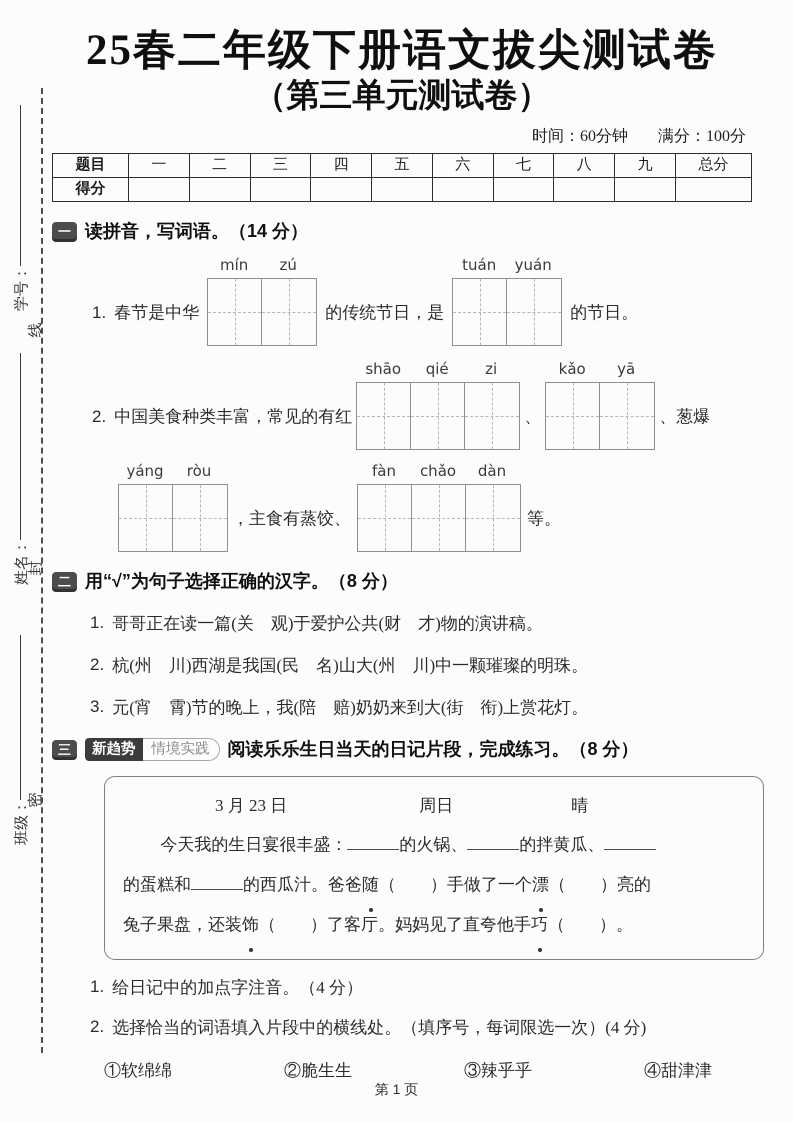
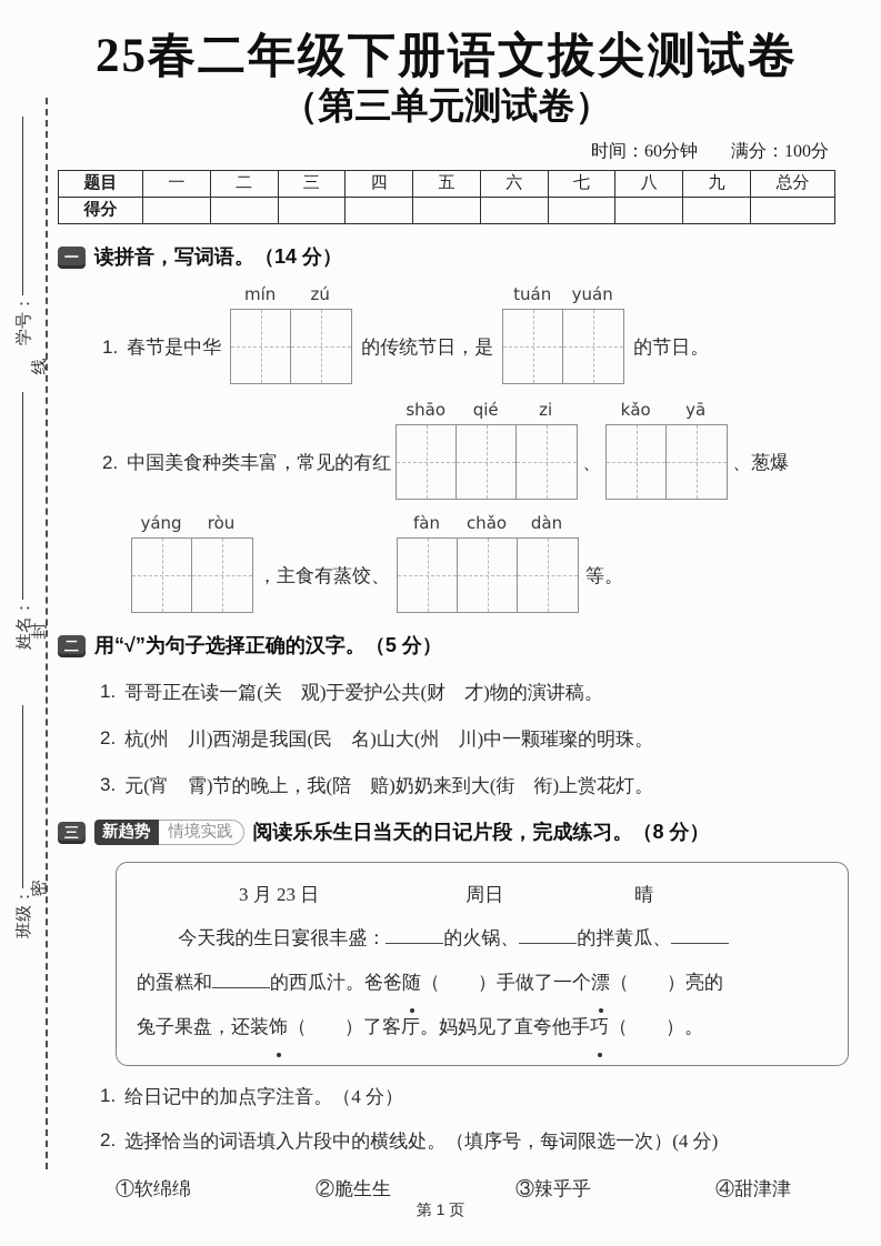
  25春二年级下册语文拔尖测试卷
  （第三单元测试卷）
  时间：60分钟 满分：100分
  题目	一	二	三	四	五	六	七	八	九	总分
  得分
  一
  读拼音，写词语。（14 分）
  1. 春节是中华
  mín
  zú
  的传统节日，是
  tuán
  yuán
  的节日。
  2. 中国美食种类丰富，常见的有红
  shāo
  qié
  zi
  、
  kǎo
  yā
  、葱爆
  yáng
  ròu
  ，主食有蒸饺、
  fàn
  chǎo
  dàn
  等。
  二
- 用“√”为句子选择正确的汉字。（8 分）
+ 用“√”为句子选择正确的汉字。（5 分）
  1.
  哥哥正在读一篇(关 观)于爱护公共(财 才)物的演讲稿。
  2.
  杭(州 川)西湖是我国(民 名)山大(州 川)中一颗璀璨的明珠。
  3.
  元(宵 霄)节的晚上，我(陪 赔)奶奶来到大(街 衔)上赏花灯。
  三
  新趋势
  情境实践
  阅读乐乐生日当天的日记片段，完成练习。（8 分）
  3 月 23 日
  周日
  晴
  今天我的生日宴很丰盛： 的火锅、 的拌黄瓜、
  的蛋糕和 的西瓜汁。爸爸随（ ）手做了一个漂（ ）亮的
  兔子果盘，还装饰（ ）了客厅。妈妈见了直夸他手巧（ ）。
  1.
  给日记中的加点字注音。（4 分）
  2.
  选择恰当的词语填入片段中的横线处。（填序号，每词限选一次）(4 分)
  ①软绵绵
  ②脆生生
  ③辣乎乎
  ④甜津津
  第 1 页
